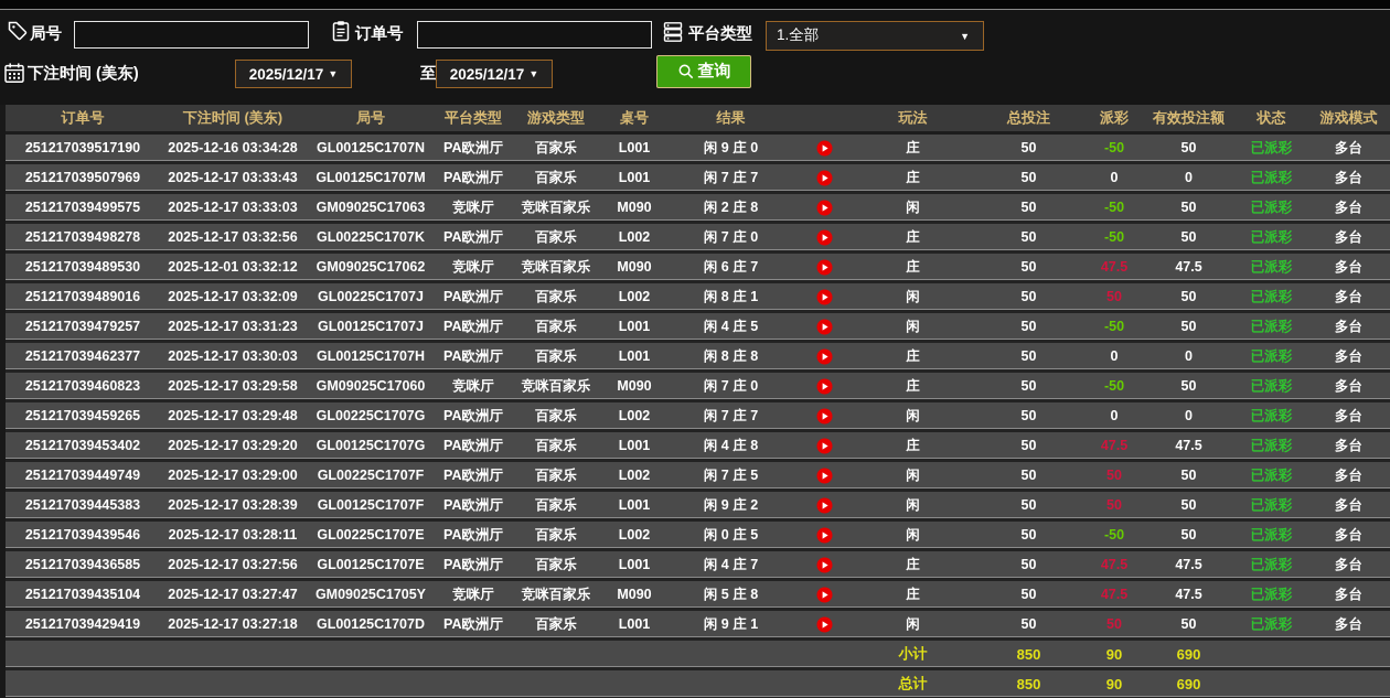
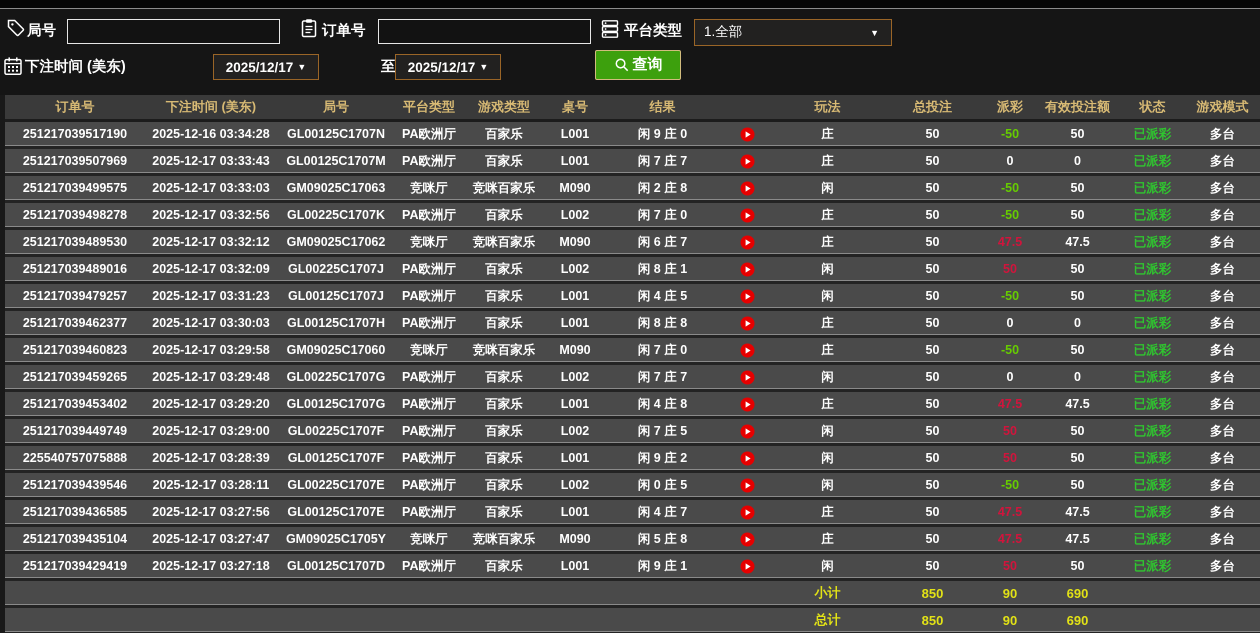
  局号
  订单号
  平台类型
  1.全部
  ▼
  下注时间 (美东)
  2025/12/17
  ▼
  至
  2025/12/17
  ▼
  查询
  订单号	下注时间 (美东)	局号	平台类型	游戏类型	桌号	结果		玩法	总投注	派彩	有效投注额	状态	游戏模式
  251217039517190	2025-12-16 03:34:28	GL00125C1707N	PA欧洲厅	百家乐	L001	闲 9 庄 0		庄	50	-50	50	已派彩	多台
  251217039507969	2025-12-17 03:33:43	GL00125C1707M	PA欧洲厅	百家乐	L001	闲 7 庄 7		庄	50	0	0	已派彩	多台
  251217039499575	2025-12-17 03:33:03	GM09025C17063	竞咪厅	竞咪百家乐	M090	闲 2 庄 8		闲	50	-50	50	已派彩	多台
  251217039498278	2025-12-17 03:32:56	GL00225C1707K	PA欧洲厅	百家乐	L002	闲 7 庄 0		庄	50	-50	50	已派彩	多台
- 251217039489530	2025-12-01 03:32:12	GM09025C17062	竞咪厅	竞咪百家乐	M090	闲 6 庄 7		庄	50	47.5	47.5	已派彩	多台
+ 251217039489530	2025-12-17 03:32:12	GM09025C17062	竞咪厅	竞咪百家乐	M090	闲 6 庄 7		庄	50	47.5	47.5	已派彩	多台
  251217039489016	2025-12-17 03:32:09	GL00225C1707J	PA欧洲厅	百家乐	L002	闲 8 庄 1		闲	50	50	50	已派彩	多台
  251217039479257	2025-12-17 03:31:23	GL00125C1707J	PA欧洲厅	百家乐	L001	闲 4 庄 5		闲	50	-50	50	已派彩	多台
  251217039462377	2025-12-17 03:30:03	GL00125C1707H	PA欧洲厅	百家乐	L001	闲 8 庄 8		庄	50	0	0	已派彩	多台
  251217039460823	2025-12-17 03:29:58	GM09025C17060	竞咪厅	竞咪百家乐	M090	闲 7 庄 0		庄	50	-50	50	已派彩	多台
  251217039459265	2025-12-17 03:29:48	GL00225C1707G	PA欧洲厅	百家乐	L002	闲 7 庄 7		闲	50	0	0	已派彩	多台
  251217039453402	2025-12-17 03:29:20	GL00125C1707G	PA欧洲厅	百家乐	L001	闲 4 庄 8		庄	50	47.5	47.5	已派彩	多台
  251217039449749	2025-12-17 03:29:00	GL00225C1707F	PA欧洲厅	百家乐	L002	闲 7 庄 5		闲	50	50	50	已派彩	多台
- 251217039445383	2025-12-17 03:28:39	GL00125C1707F	PA欧洲厅	百家乐	L001	闲 9 庄 2		闲	50	50	50	已派彩	多台
+ 225540757075888	2025-12-17 03:28:39	GL00125C1707F	PA欧洲厅	百家乐	L001	闲 9 庄 2		闲	50	50	50	已派彩	多台
  251217039439546	2025-12-17 03:28:11	GL00225C1707E	PA欧洲厅	百家乐	L002	闲 0 庄 5		闲	50	-50	50	已派彩	多台
  251217039436585	2025-12-17 03:27:56	GL00125C1707E	PA欧洲厅	百家乐	L001	闲 4 庄 7		庄	50	47.5	47.5	已派彩	多台
  251217039435104	2025-12-17 03:27:47	GM09025C1705Y	竞咪厅	竞咪百家乐	M090	闲 5 庄 8		庄	50	47.5	47.5	已派彩	多台
  251217039429419	2025-12-17 03:27:18	GL00125C1707D	PA欧洲厅	百家乐	L001	闲 9 庄 1		闲	50	50	50	已派彩	多台
  								小计	850	90	690
  								总计	850	90	690
